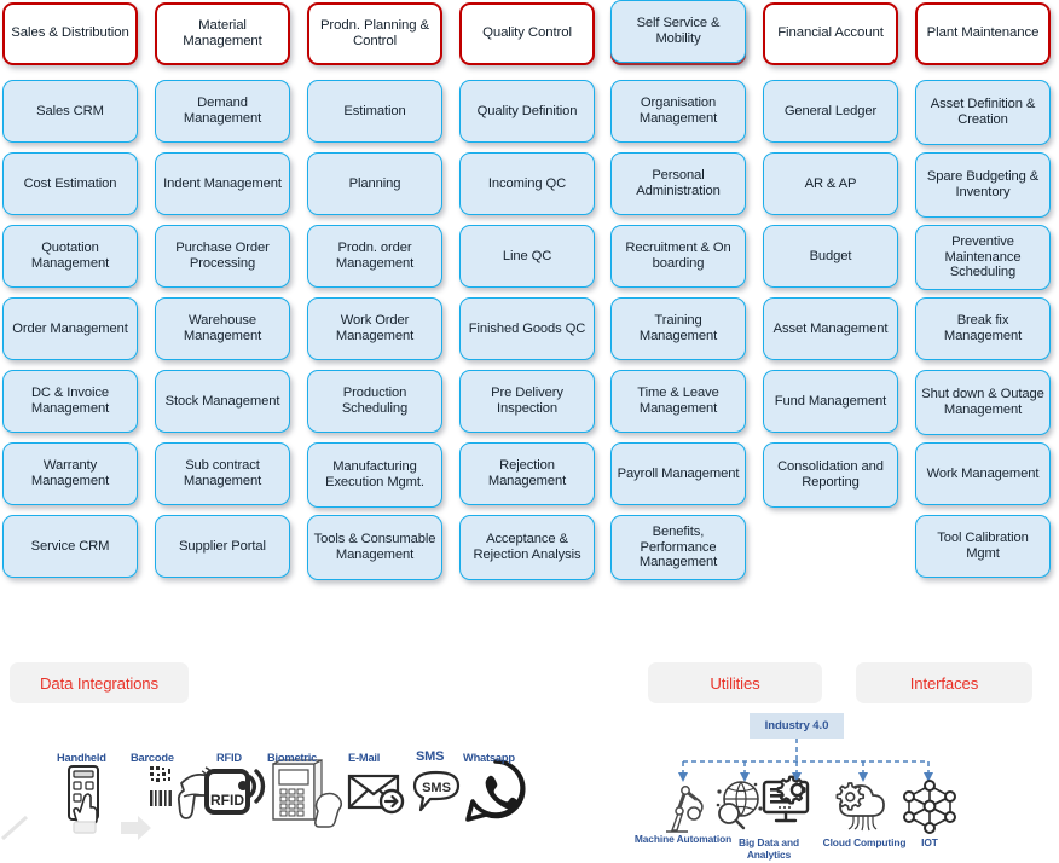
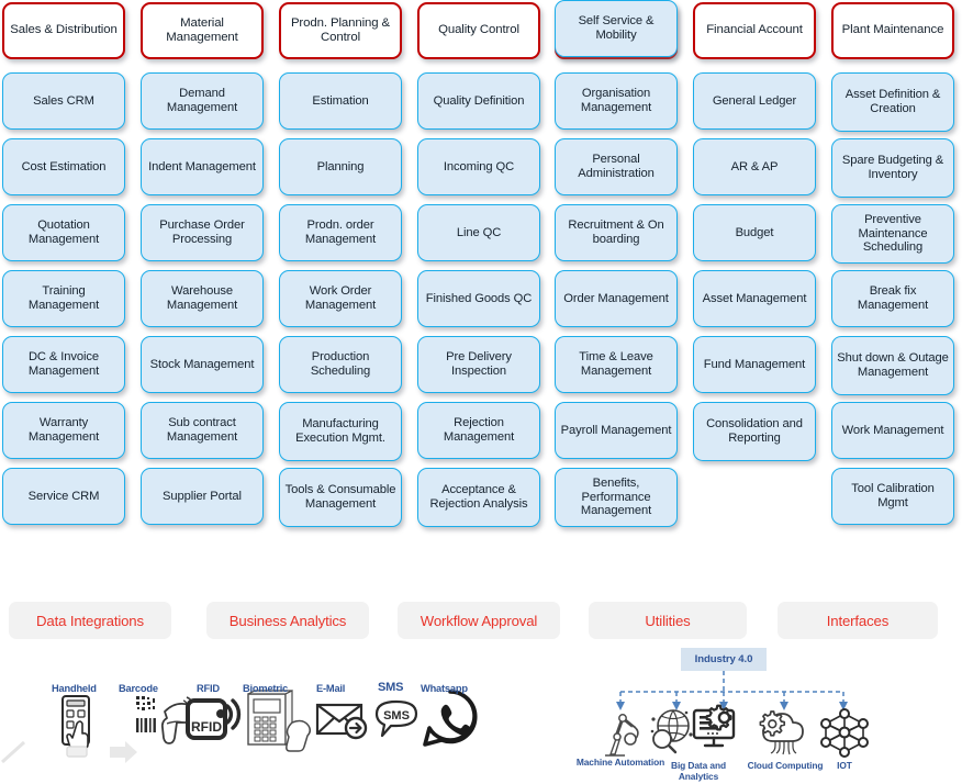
  Sales & Distribution
  Sales CRM
  Cost Estimation
  Quotation Management
- Order Management
+ Training Management
  DC & Invoice Management
  Warranty Management
  Service CRM
  Material Management
  Demand Management
  Indent Management
  Purchase Order Processing
  Warehouse Management
  Stock Management
  Sub contract Management
  Supplier Portal
  Prodn. Planning & Control
  Estimation
  Planning
  Prodn. order Management
  Work Order Management
  Production Scheduling
  Manufacturing Execution Mgmt.
  Tools & Consumable Management
  Quality Control
  Quality Definition
  Incoming QC
  Line QC
  Finished Goods QC
  Pre Delivery Inspection
  Rejection Management
  Acceptance & Rejection Analysis
  Organisation Management
  Personal Administration
  Recruitment & On boarding
- Training Management
+ Order Management
  Time & Leave Management
  Payroll Management
  Benefits, Performance Management
  Self Service & Mobility
  Financial Account
  General Ledger
  AR & AP
  Budget
  Asset Management
  Fund Management
  Consolidation and Reporting
  Plant Maintenance
  Asset Definition & Creation
  Spare Budgeting & Inventory
  Preventive Maintenance Scheduling
  Break fix Management
  Shut down & Outage Management
  Work Management
  Tool Calibration Mgmt
  Data Integrations
+ Business Analytics
+ Workflow Approval
  Utilities
  Interfaces
  RFID
  SMS
  Handheld
  Barcode
  RFID
  Biometric
  E-Mail
  SMS
  Whatsapp
  Industry 4.0
  Machine Automation
  Big Data and Analytics
  Cloud Computing
  IOT
